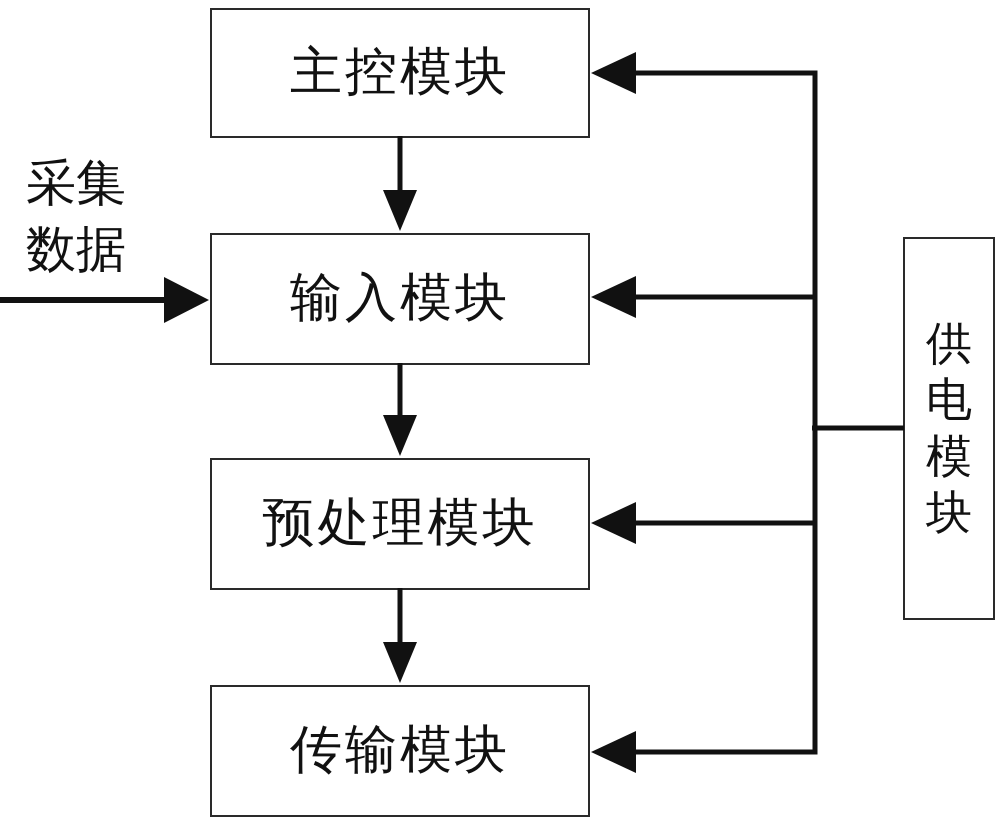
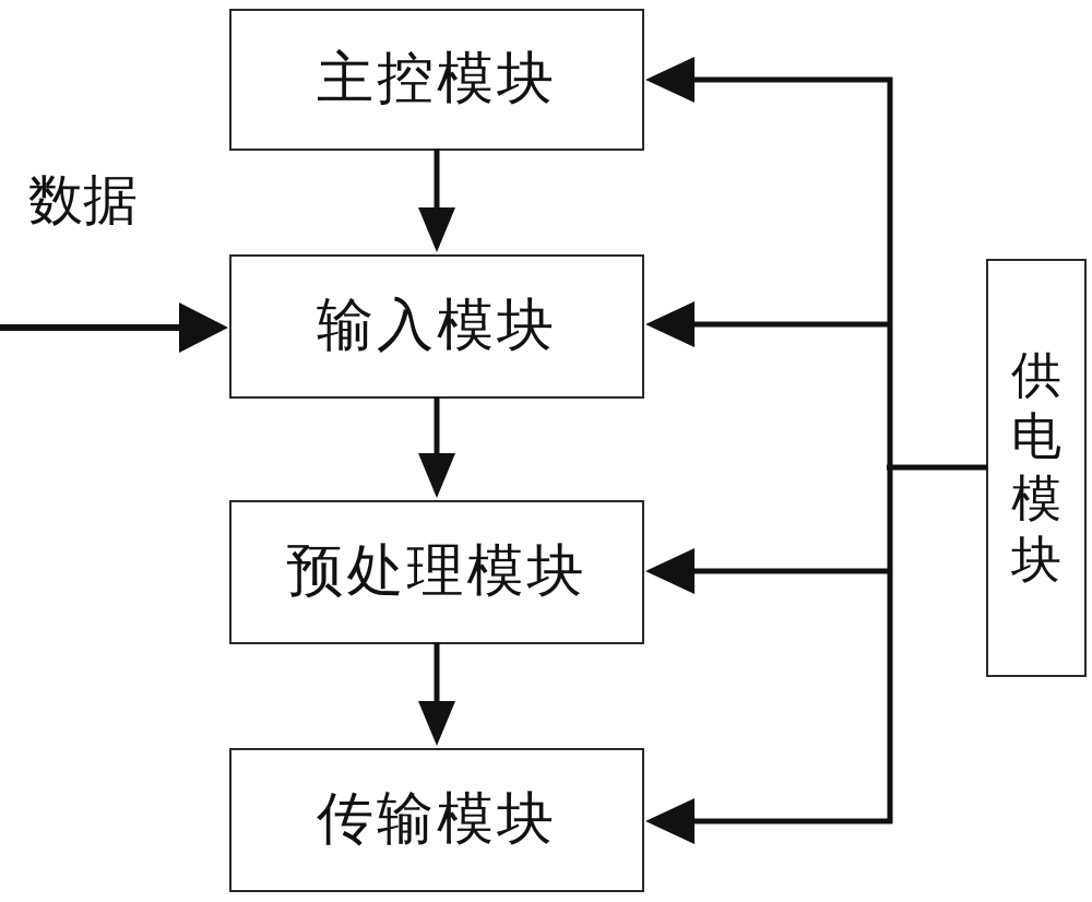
- 采集
  数据
  主控模块
  输入模块
  预处理模块
  传输模块
  供电模块
